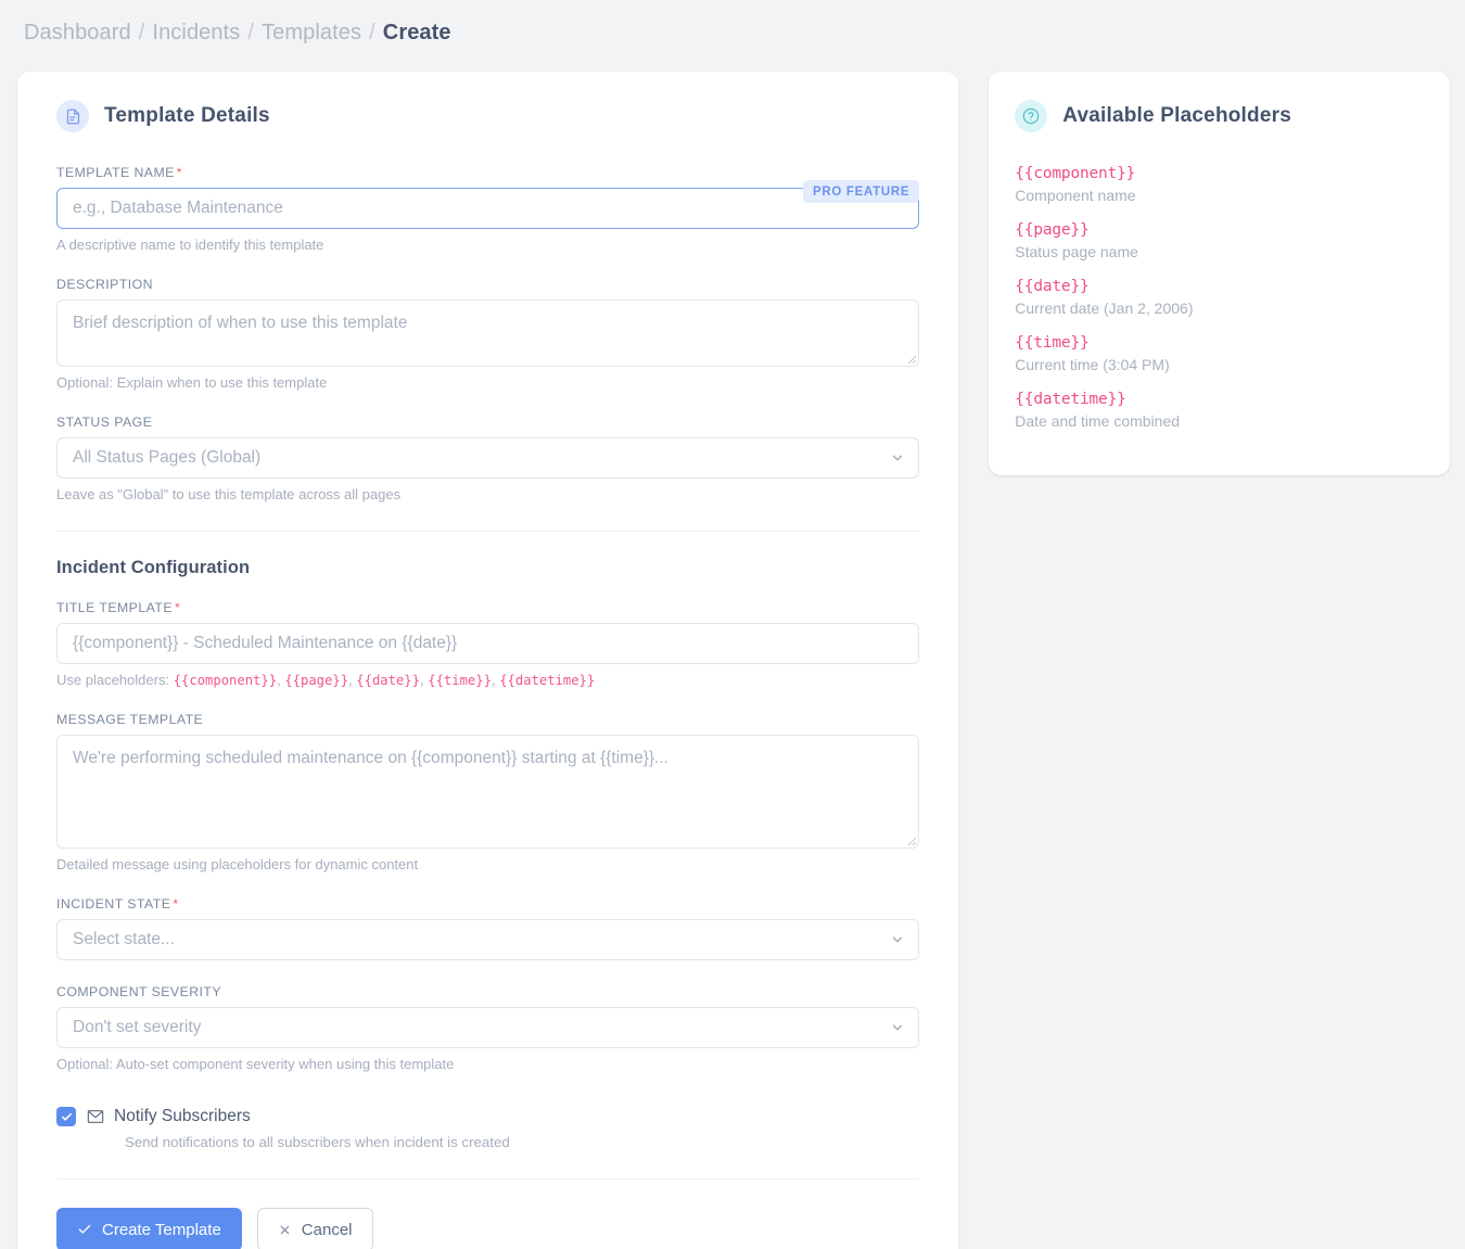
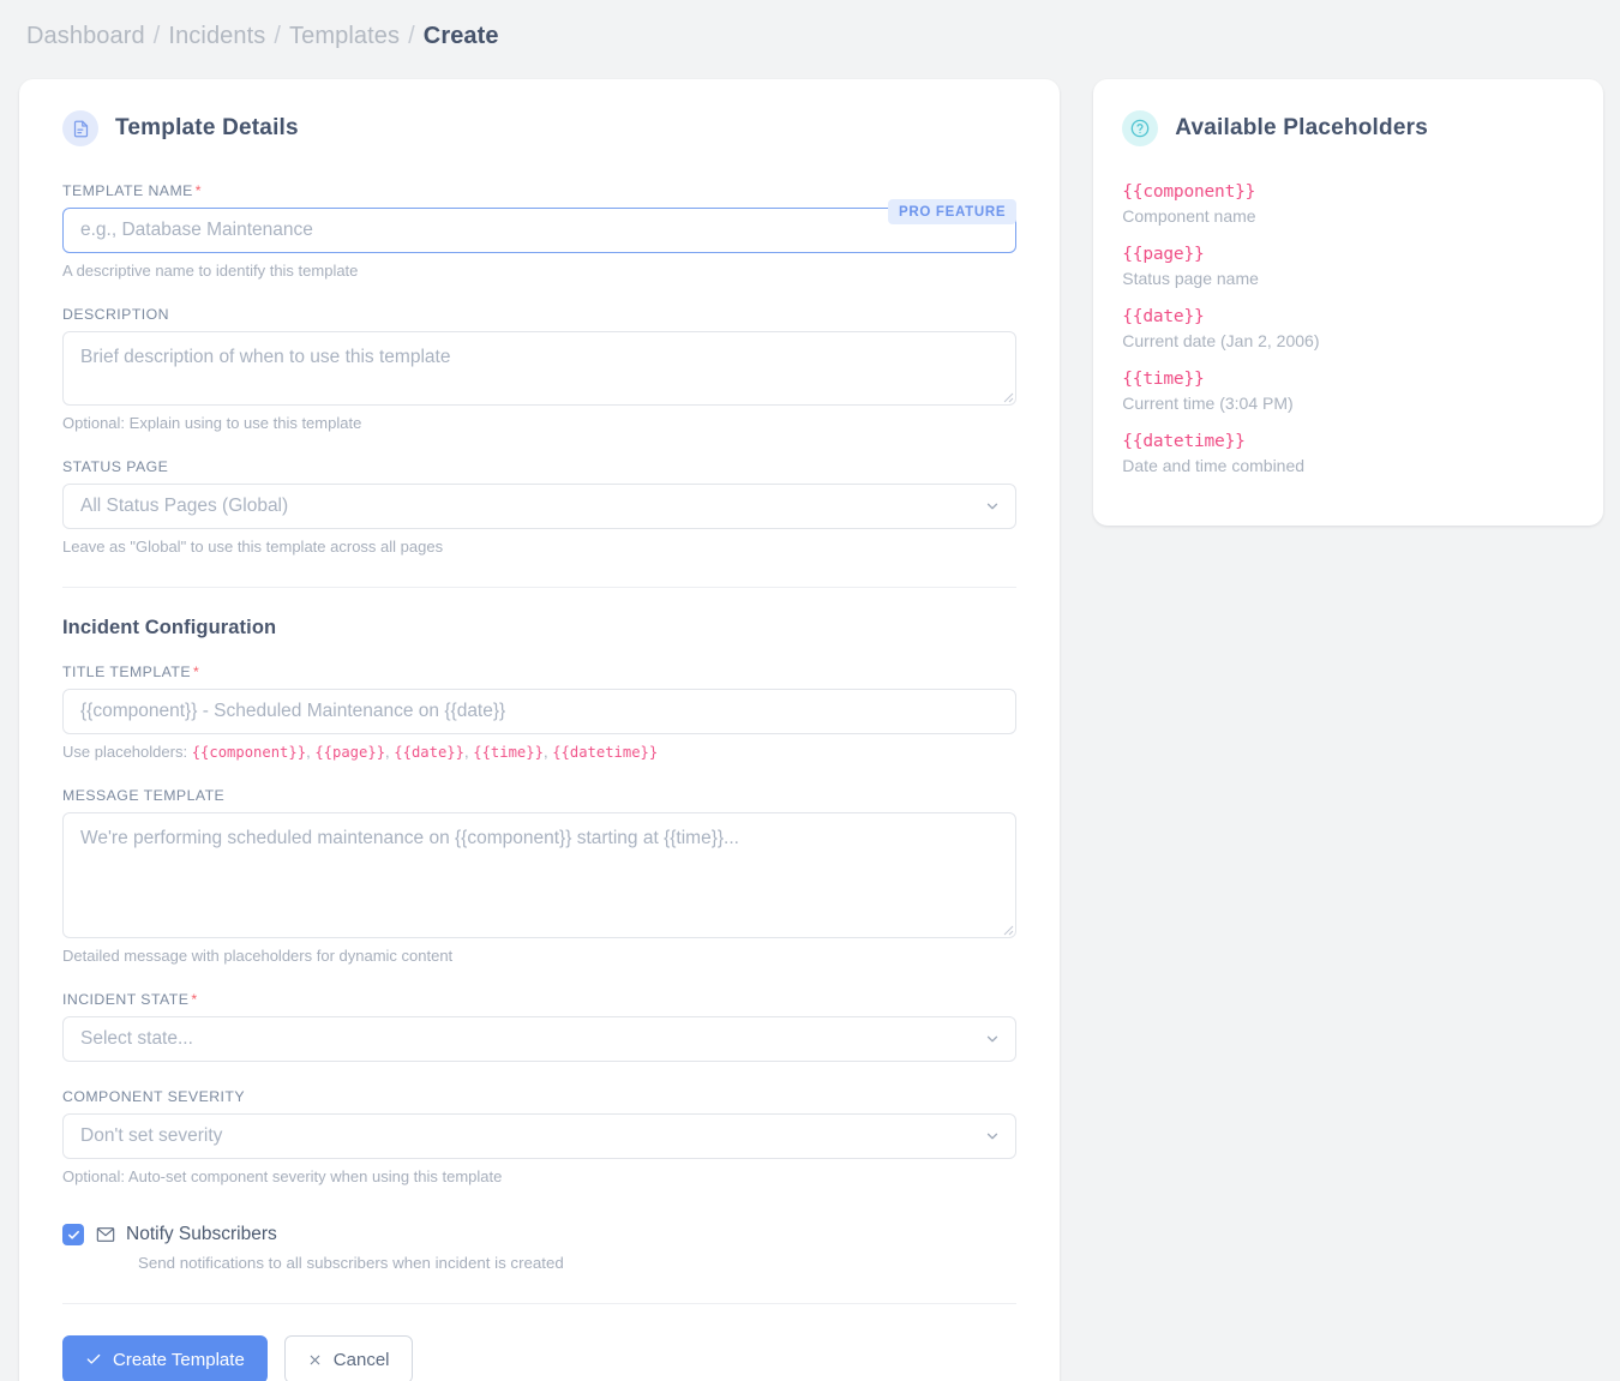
  Dashboard
  /
  Incidents
  /
  Templates
  /
  Create
  Template Details
  PRO FEATURE
  TEMPLATE NAME *
  e.g., Database Maintenance
  A descriptive name to identify this template
  DESCRIPTION
  Brief description of when to use this template
- Optional: Explain when to use this template
+ Optional: Explain using to use this template
  STATUS PAGE
  All Status Pages (Global)
  Leave as "Global" to use this template across all pages
  Incident Configuration
  TITLE TEMPLATE *
  {{component}} - Scheduled Maintenance on {{date}}
  Use placeholders: {{component}}, {{page}}, {{date}}, {{time}}, {{datetime}}
  MESSAGE TEMPLATE
  We're performing scheduled maintenance on {{component}} starting at {{time}}...
- Detailed message using placeholders for dynamic content
+ Detailed message with placeholders for dynamic content
  INCIDENT STATE *
  Select state...
  COMPONENT SEVERITY
  Don't set severity
  Optional: Auto-set component severity when using this template
  Notify Subscribers
  Send notifications to all subscribers when incident is created
  Create Template
  Cancel
  Available Placeholders
  {{component}}
  Component name
  {{page}}
  Status page name
  {{date}}
  Current date (Jan 2, 2006)
  {{time}}
  Current time (3:04 PM)
  {{datetime}}
  Date and time combined
